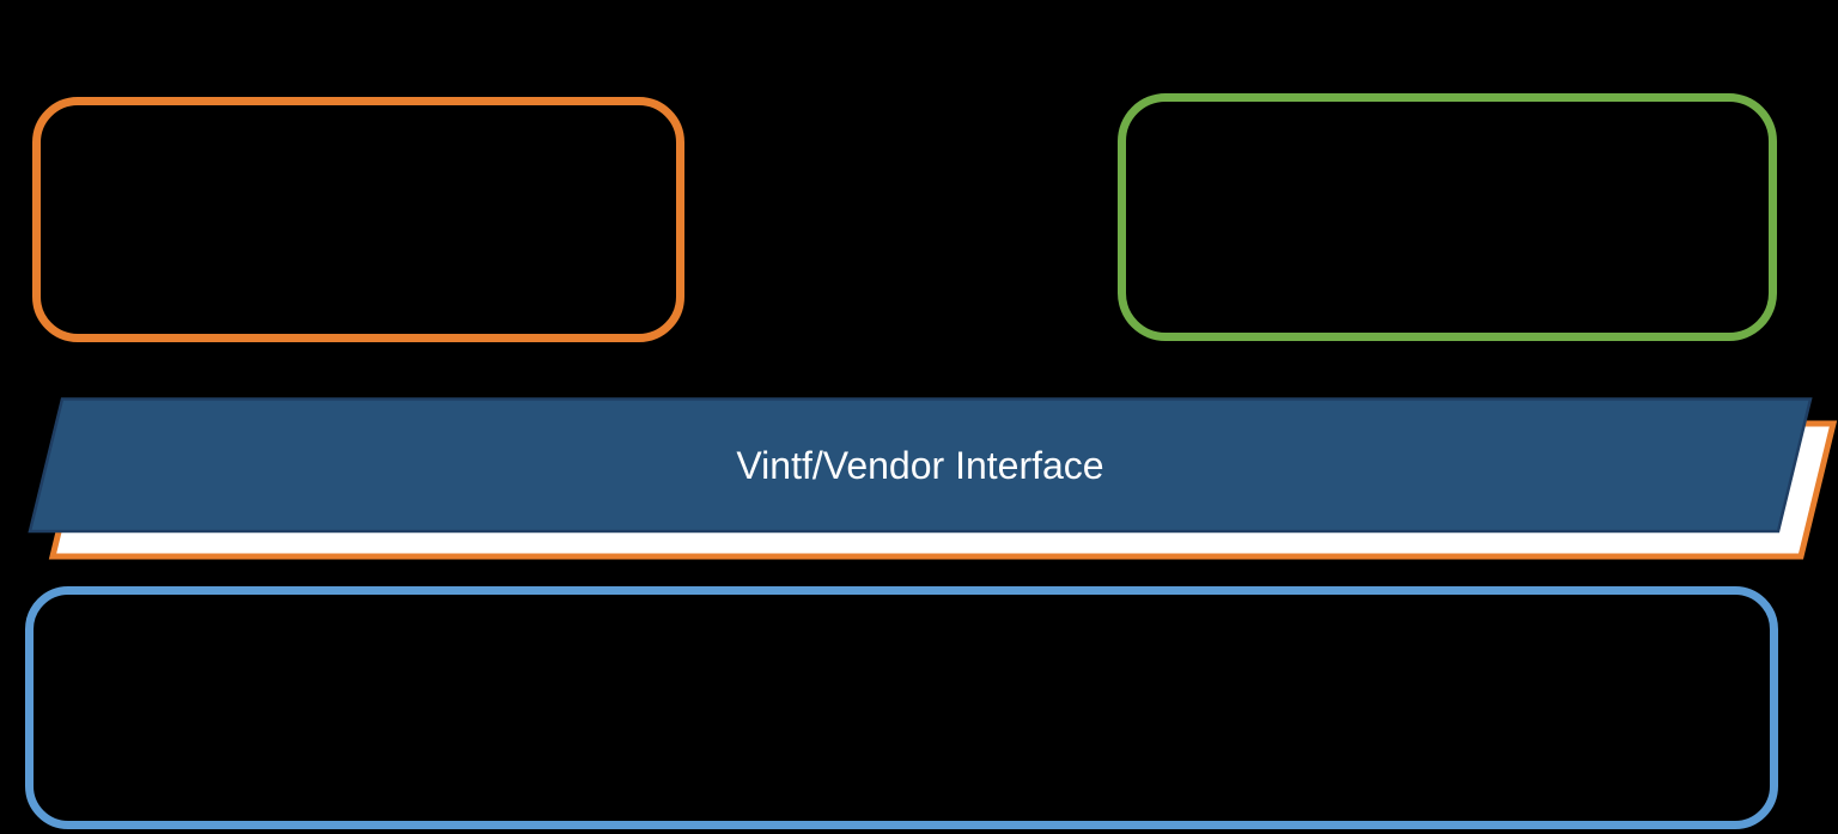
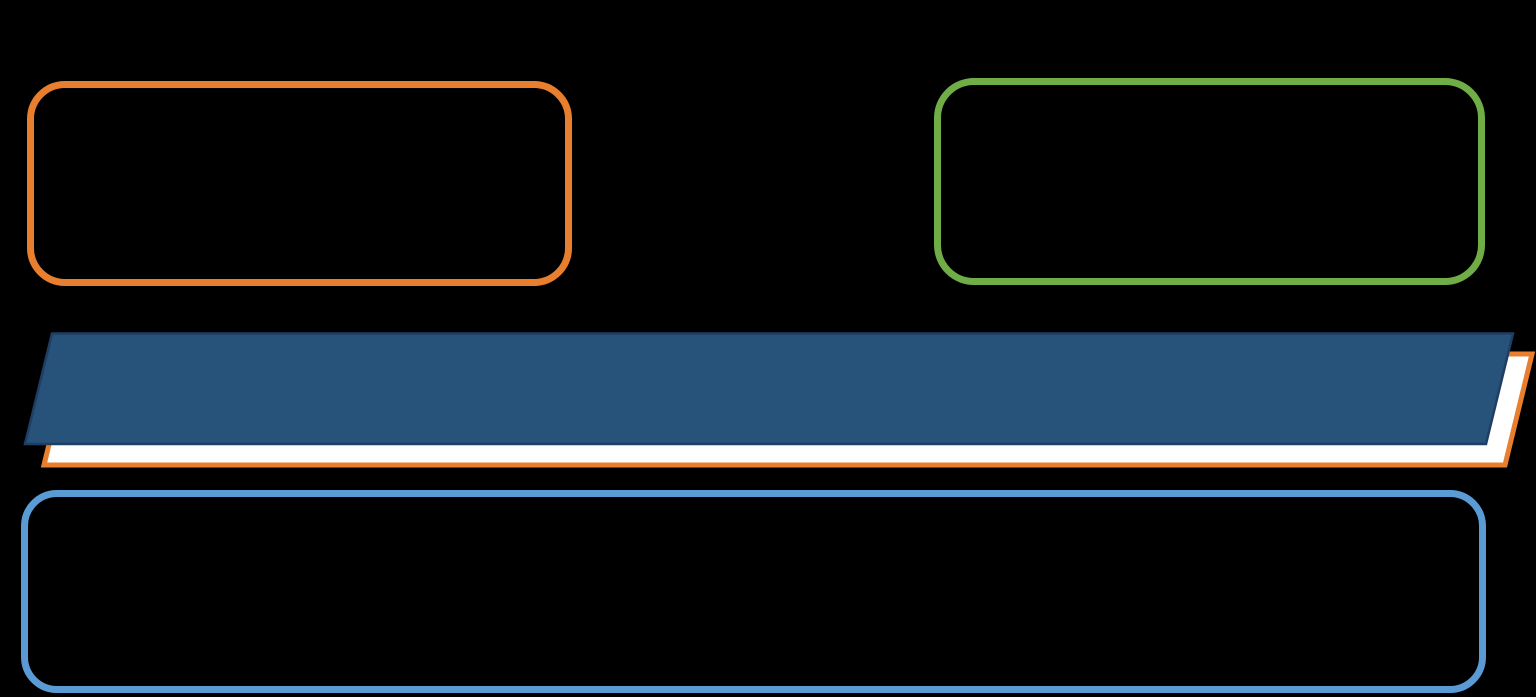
- Vintf/Vendor Interface
